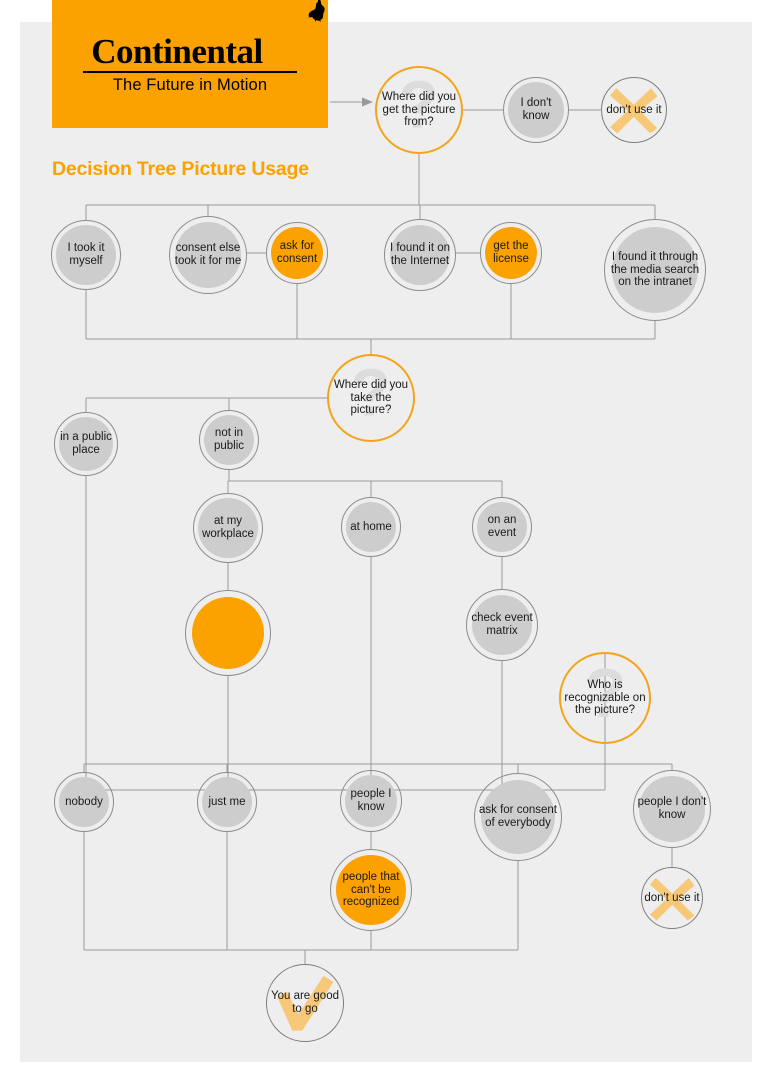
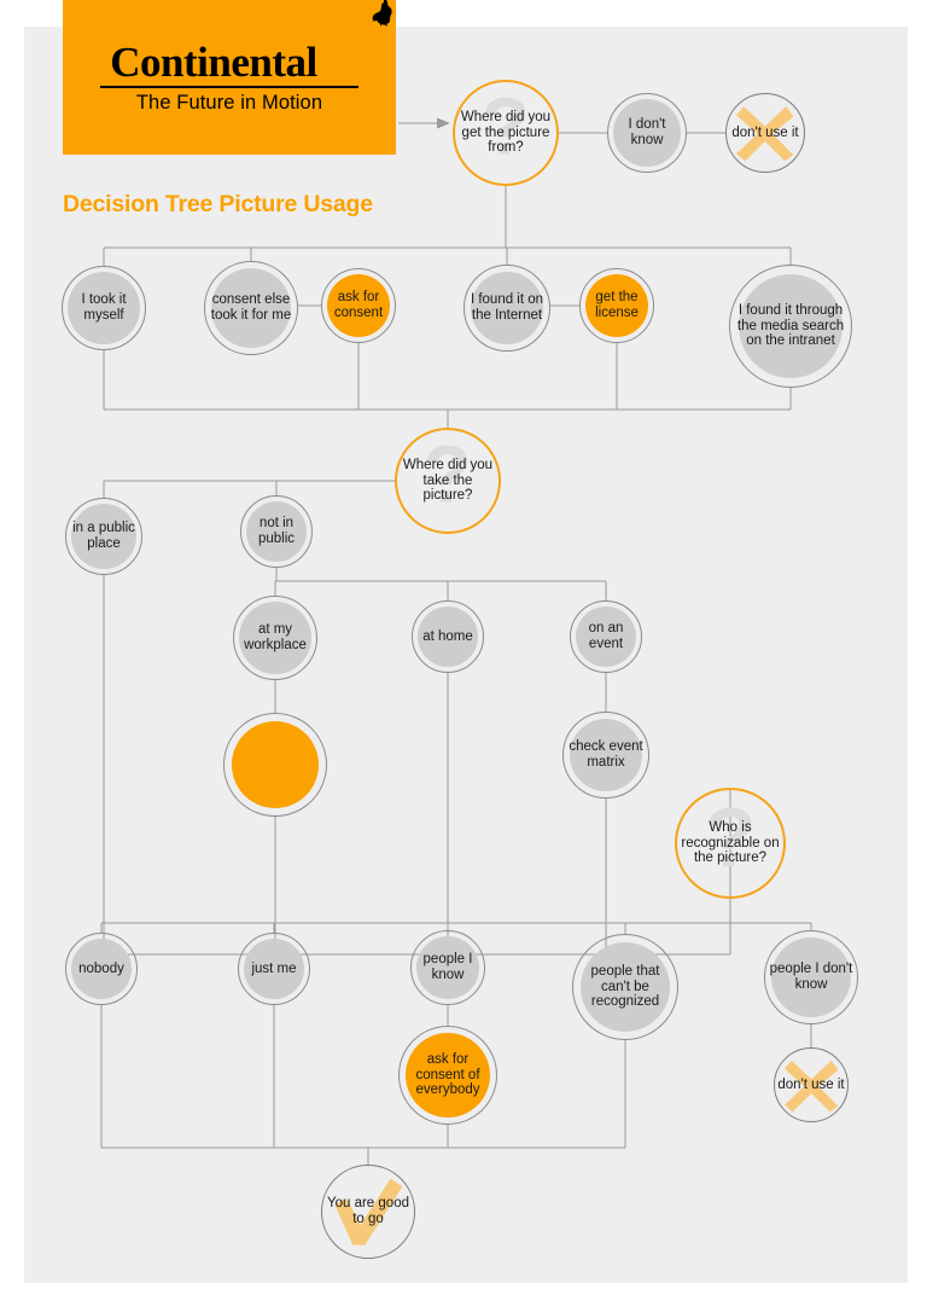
  Continental
  The Future in Motion
  Decision Tree Picture Usage
  ?
  Where did you get the picture from?
  I don't know
  don't use it
  I took it myself
  consent else took it for me
  ask for consent
  I found it on the Internet
  get the license
  I found it through the media search on the intranet
  ?
  Where did you take the picture?
  in a public place
  not in public
  at my workplace
  at home
  on an event
  check event matrix
  ?
  Who is recognizable on the picture?
  nobody
  just me
  people I know
- ask for consent of everybody
+ people that can't be recognized
  people I don't know
- people that can't be recognized
+ ask for consent of everybody
  don't use it
  You are good to go
